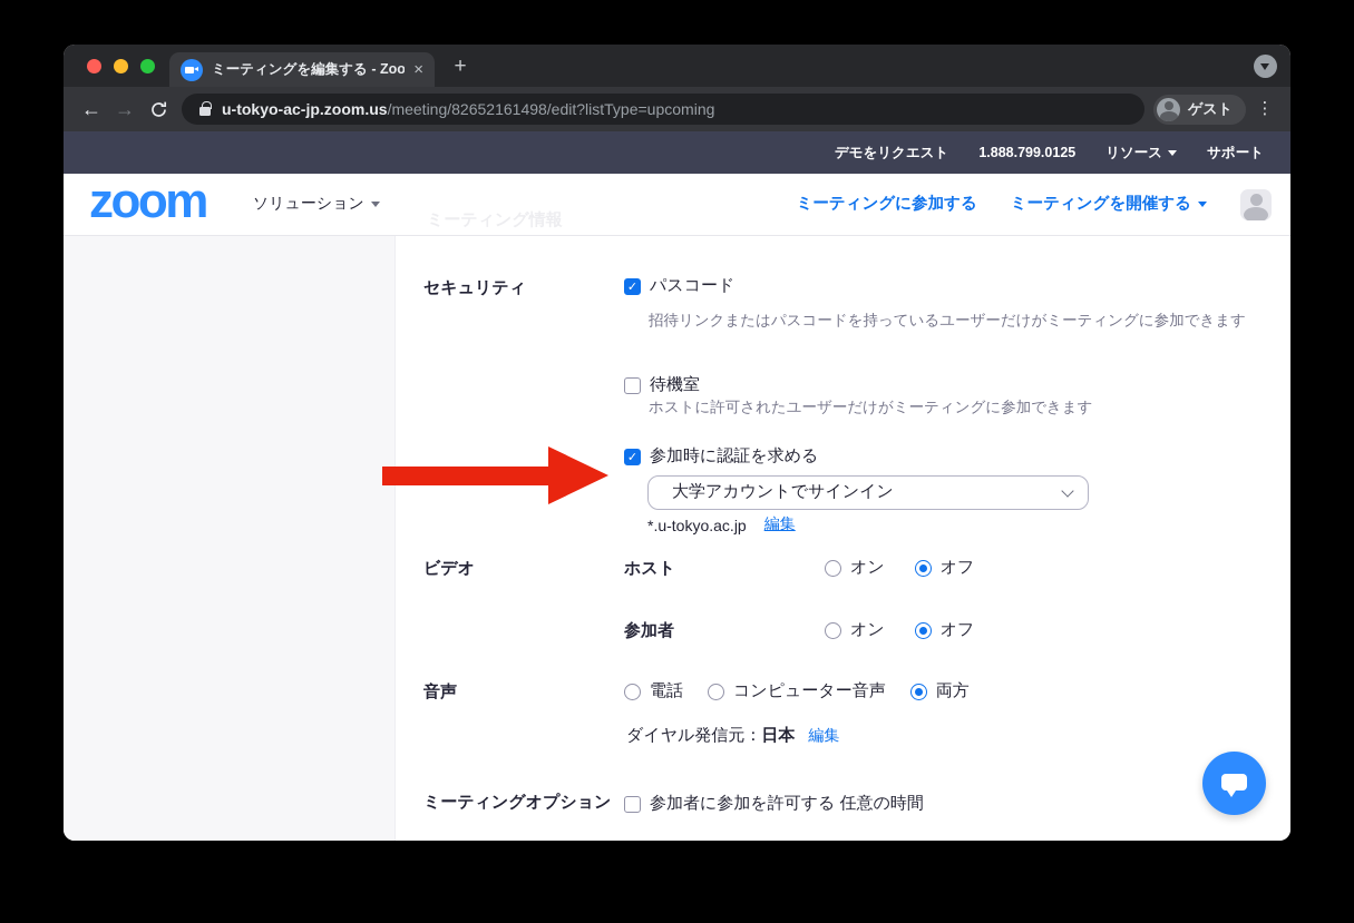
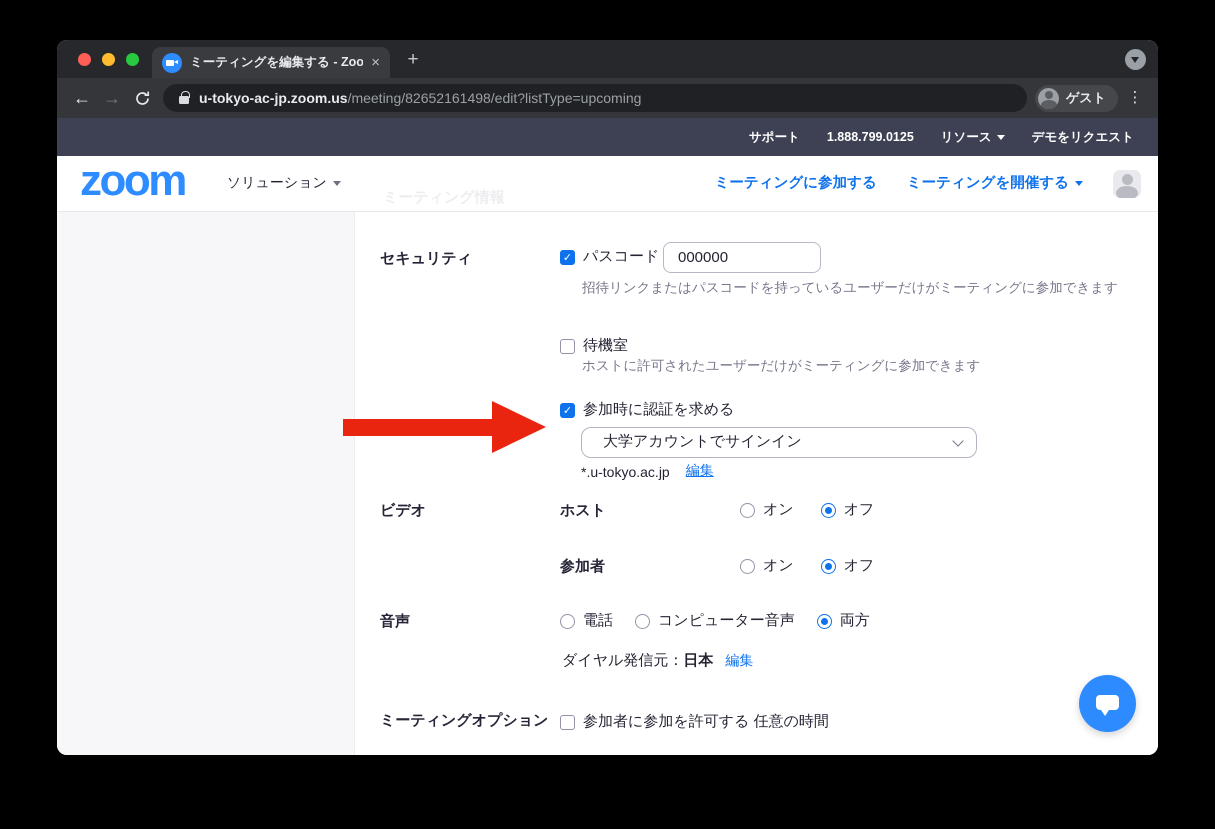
  ミーティングを編集する - Zoo
  ×
  +
  ←
  →
  u-tokyo-ac-jp.zoom.us
  /meeting/82652161498/edit?listType=upcoming
  ゲスト
  ⋮
- デモをリクエスト
+ サポート
  1.888.799.0125
  リソース
- サポート
+ デモをリクエスト
  zoom
  ソリューション
  ミーティングに参加する
  ミーティングを開催する
  セキュリティ
  ✓
  パスコード
+ 000000
  招待リンクまたはパスコードを持っているユーザーだけがミーティングに参加できます
  待機室
  ホストに許可されたユーザーだけがミーティングに参加できます
  ✓
  参加時に認証を求める
  大学アカウントでサインイン
  *.u-tokyo.ac.jp
  編集
  ビデオ
  ホスト
  オン
  オフ
  参加者
  オン
  オフ
  音声
  電話
  コンピューター音声
  両方
  ダイヤル発信元：日本
  編集
  ミーティングオプション
  参加者に参加を許可する 任意の時間
